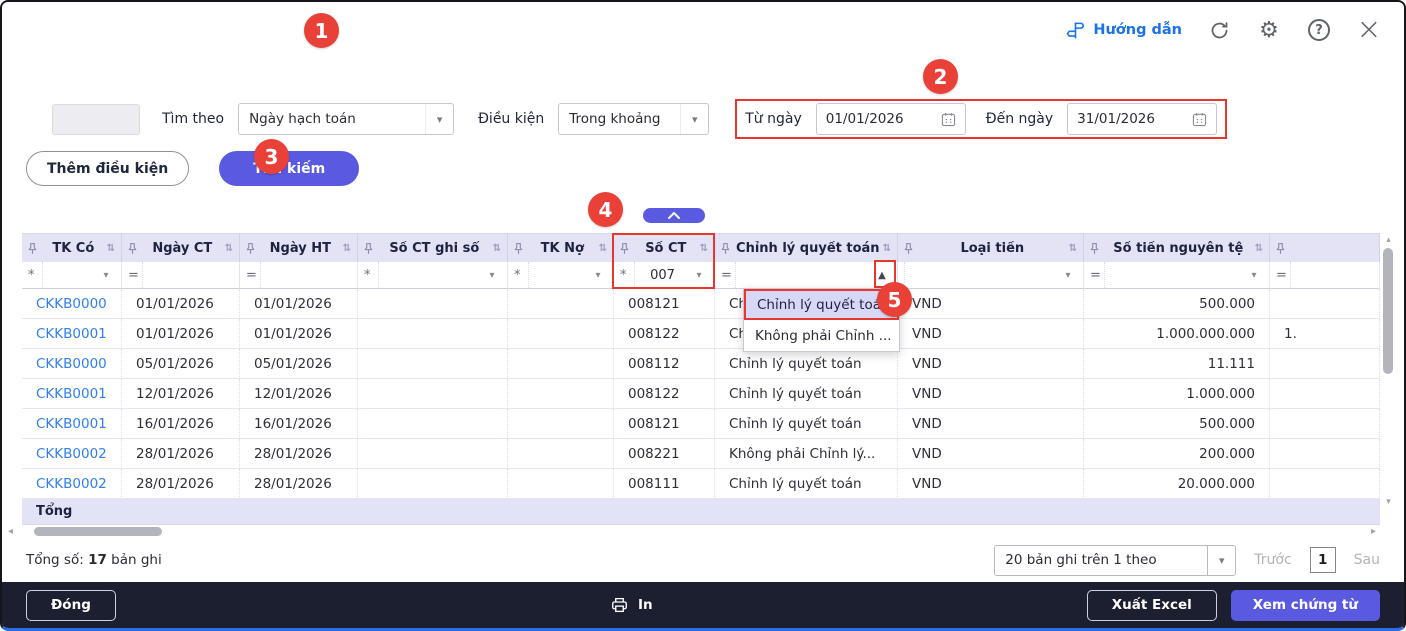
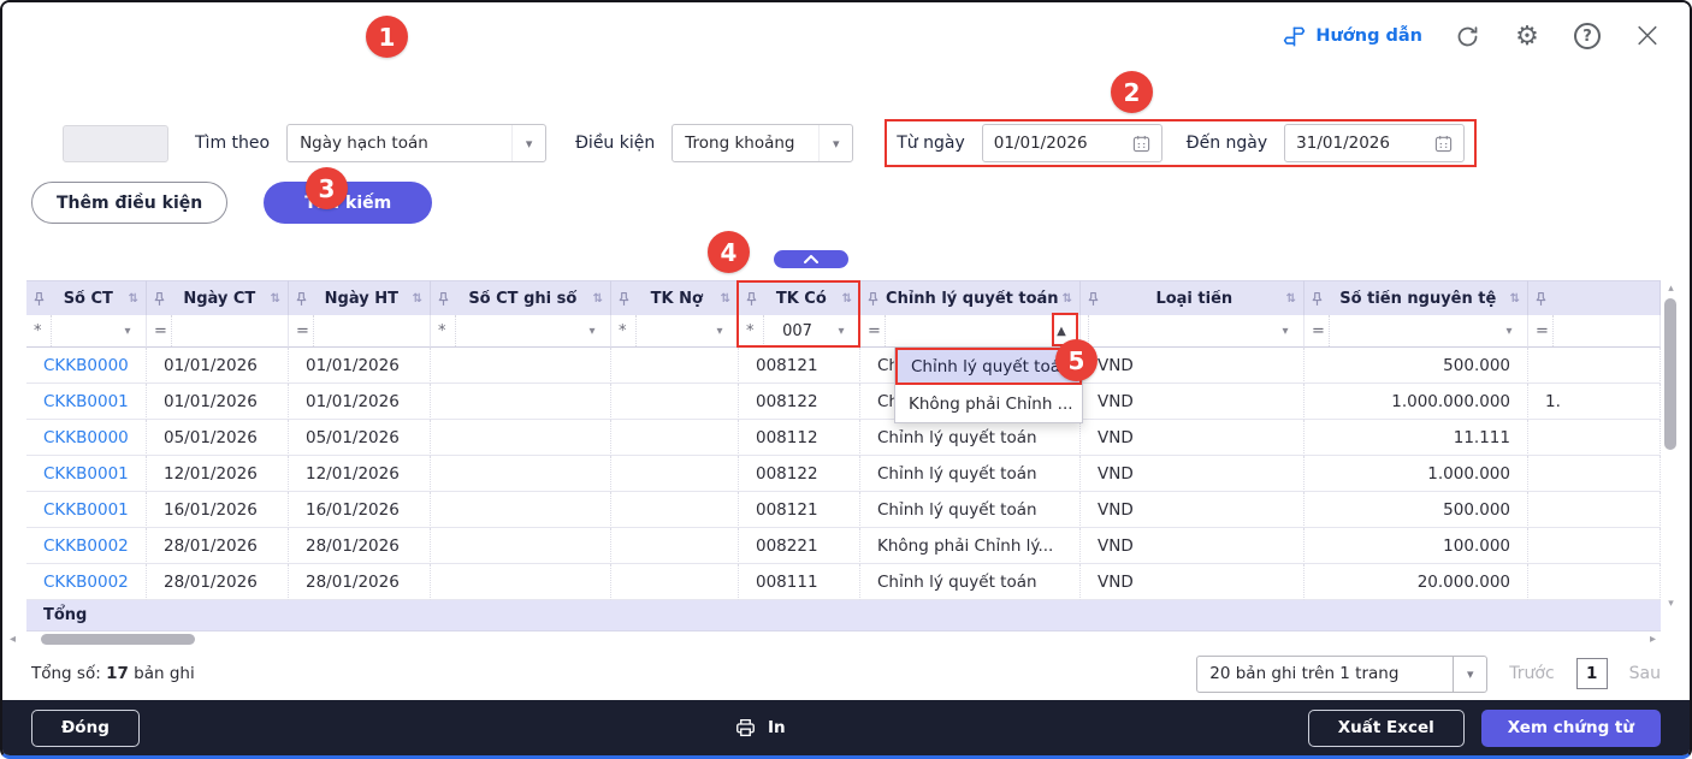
  Hướng dẫn
  ⚙
  ?
  ×
  Tìm theo
  Ngày hạch toán
  ▾
  Điều kiện
  Trong khoảng
  ▾
  Từ ngày
  01/01/2026
  Đến ngày
  31/01/2026
  Thêm điều kiện
- TK Có
+ Số CT
  ⇅
  Ngày CT
  ⇅
  Ngày HT
  ⇅
  Số CT ghi sổ
  ⇅
  TK Nợ
  ⇅
- Số CT
+ TK Có
  ⇅
  Chỉnh lý quyết toán
  ⇅
  Loại tiền
  ⇅
  Số tiền nguyên tệ
  ⇅
  *
  ▾
  =
  =
  *
  ▾
  *
  ▾
  *
  007
  ▾
  =
  ▲
  ▾
  =
  ▾
  =
  CKKB0000
  01/01/2026
  01/01/2026
  008121
  VND
  500.000
  CKKB0001
  01/01/2026
  01/01/2026
  008122
  VND
  1.000.000.000
  1.
  CKKB0000
  05/01/2026
  05/01/2026
  008112
  Chỉnh lý quyết toán
  VND
  11.111
  CKKB0001
  12/01/2026
  12/01/2026
  008122
  Chỉnh lý quyết toán
  VND
  1.000.000
  CKKB0001
  16/01/2026
  16/01/2026
  008121
  Chỉnh lý quyết toán
  VND
  500.000
  CKKB0002
  28/01/2026
  28/01/2026
  008221
  Không phải Chỉnh lý...
  VND
- 200.000
+ 100.000
  CKKB0002
  28/01/2026
  28/01/2026
  008111
  Chỉnh lý quyết toán
  VND
  20.000.000
  Tổng
  ▴
  ▾
  ◂
  ▸
  Tổng số: 17 bản ghi
- 20 bản ghi trên 1 theo
+ 20 bản ghi trên 1 trang
  ▾
  Trước
  1
  Sau
  Đóng
  In
  Xuất Excel
  Xem chứng từ
  Chỉnh lý quyết to
  Không phải Chỉnh ...
  1
  2
  3
  4
  5
